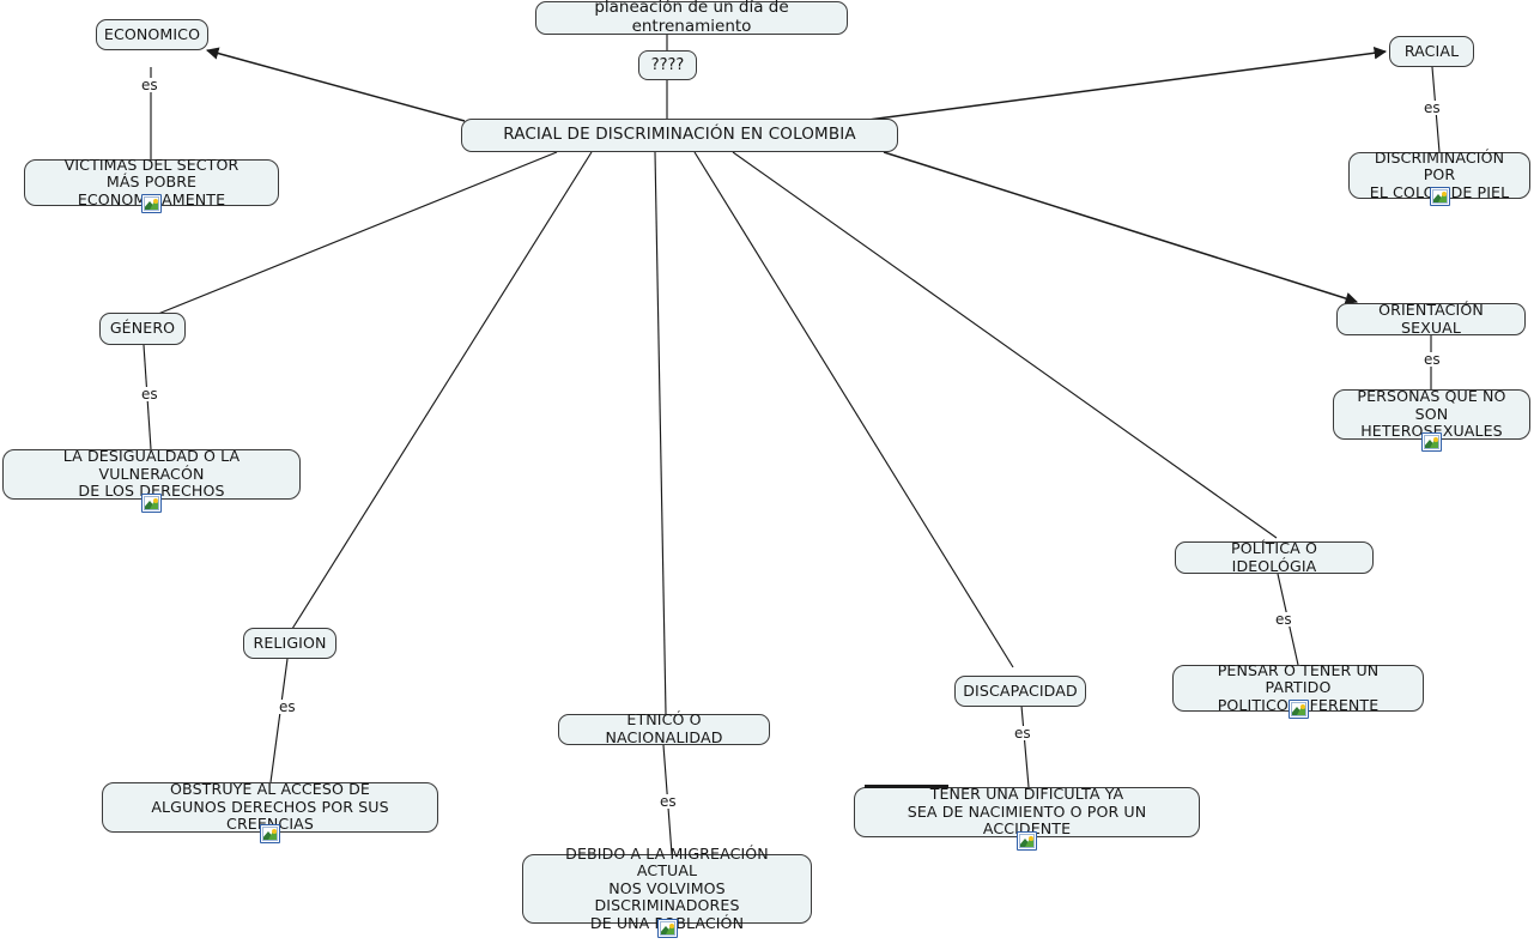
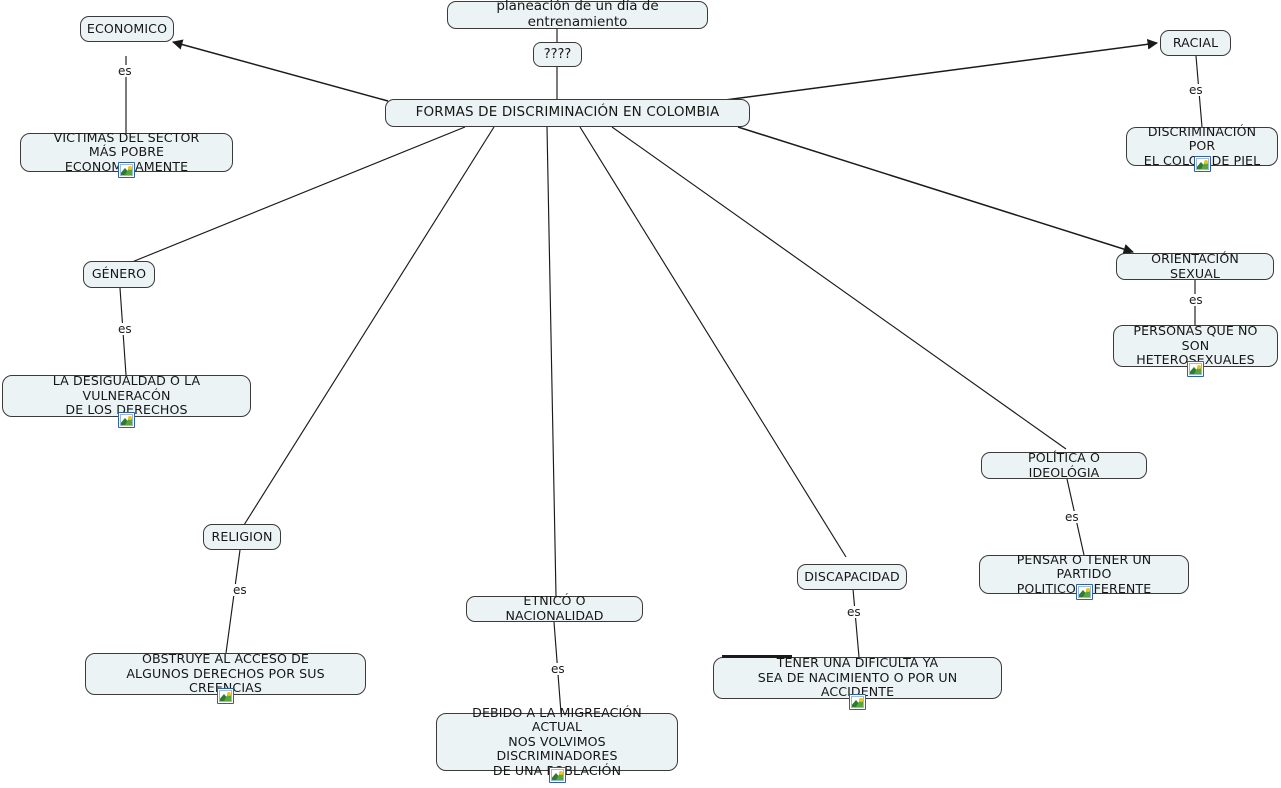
  planeación de un día de entrenamiento
  ????
- RACIAL DE DISCRIMINACIÓN EN COLOMBIA
+ FORMAS DE DISCRIMINACIÓN EN COLOMBIA
  ECONOMICO
  es
  VICTIMAS DEL SECTOR
  MÁS POBRE ECONOMAMENTE
  RACIAL
  es
  DISCRIMINACIÓN POR
  EL COL DE PIEL
  GÉNERO
  es
  LA DESIGUALDAD O LA VULNERACÓN
  DE LOS DERECHOS
  ORIENTACIÓN SEXUAL
  es
  PERSONAS QUE NO SON
  HETEROSEXUALES
  RELIGION
  es
  OBSTRUYE AL ACCESO DE
  ALGUNOS DERECHOS POR SUS CRECIAS
  ETNICÓ O NACIONALIDAD
  es
  DEBIDO A LA MIGREACIÓN ACTUAL
  NOS VOLVIMOS DISCRIMINADORES
  DE UNABLACIÓN
  DISCAPACIDAD
  es
  TENER UNA DIFICULTA YA
  SEA DE NACIMIENTO O POR UN ACCIDENTE
  POLÍTICA O IDEOLÓGIA
  es
  PENSAR O TENER UN PARTIDO
  POLITICOFERENTE
